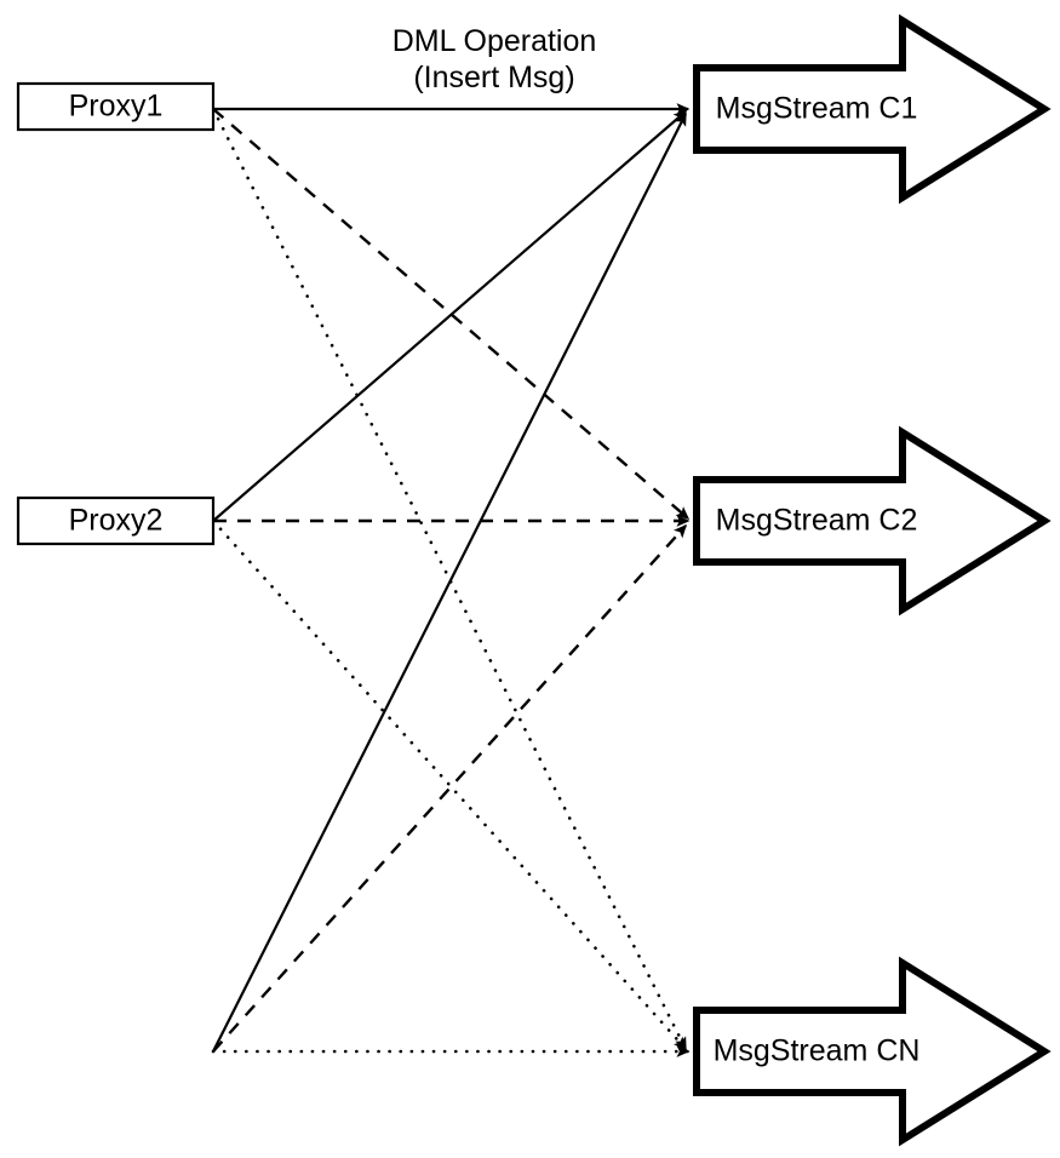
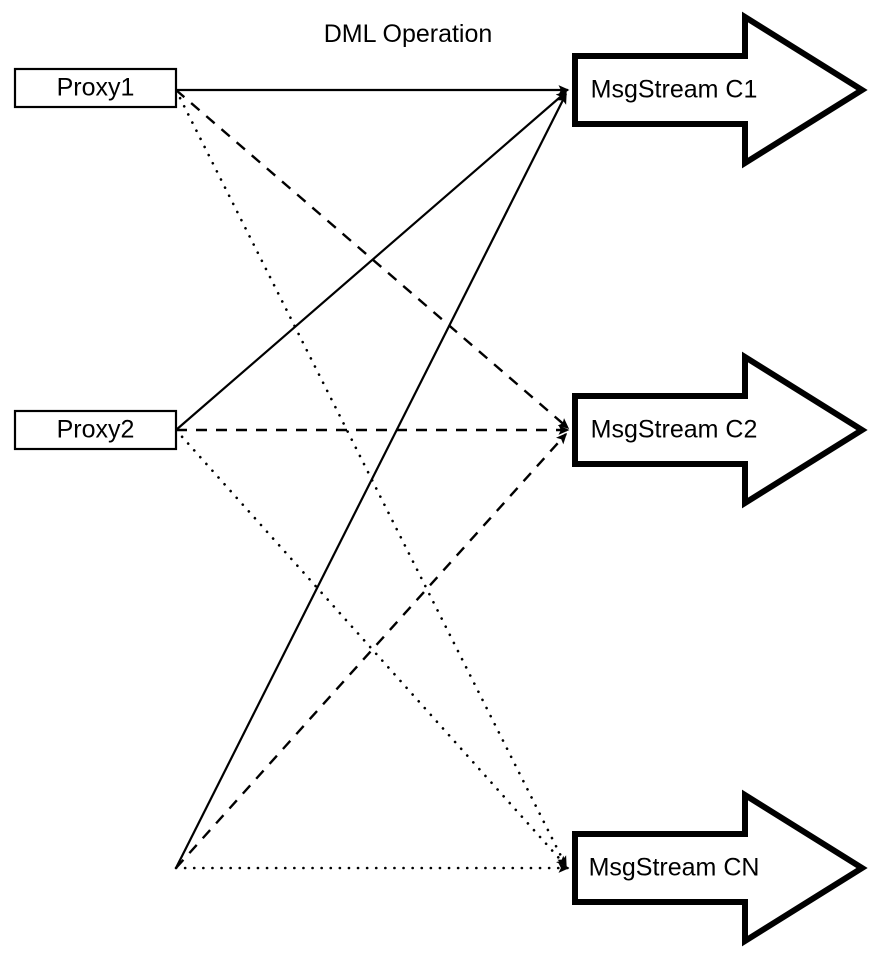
  DML Operation
- (Insert Msg)
  Proxy1
  Proxy2
  MsgStream C1
  MsgStream C2
  MsgStream CN
